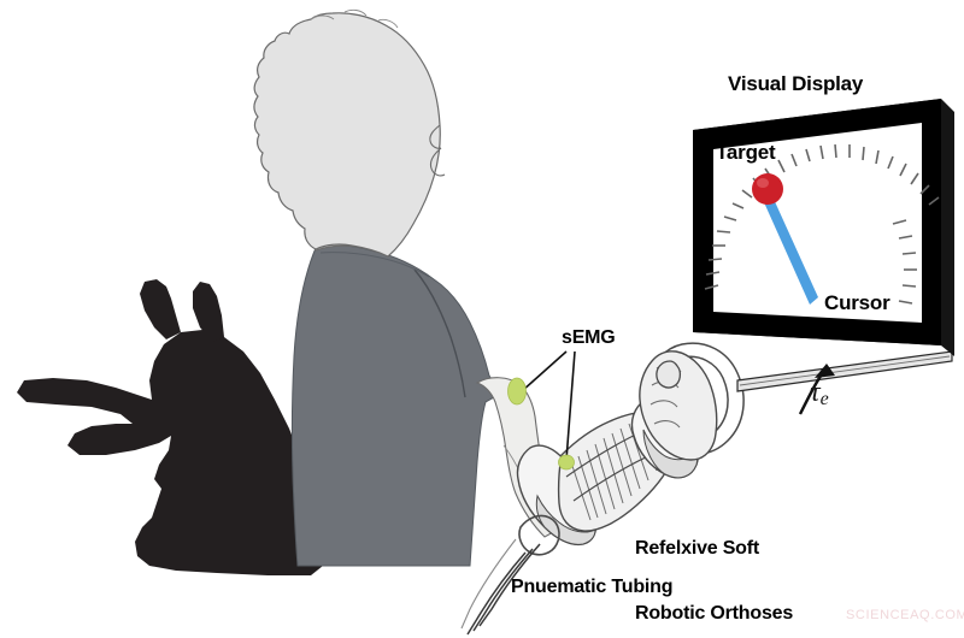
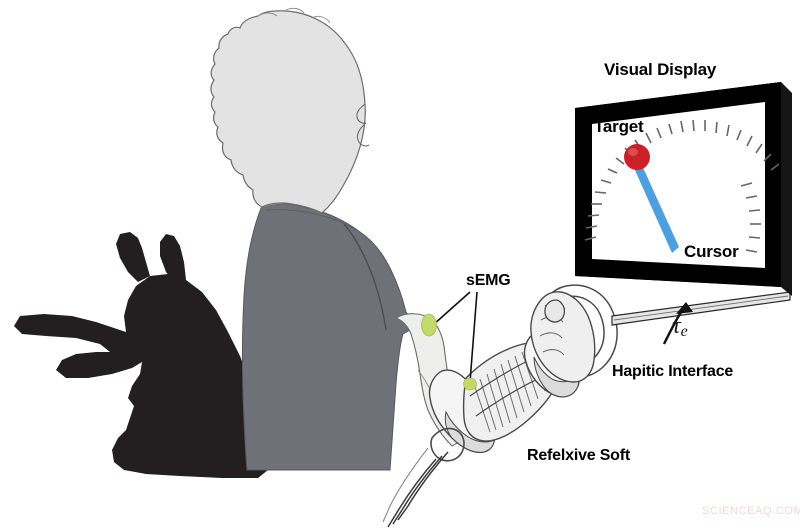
  Visual Display
  Target
  Cursor
  sEMG
+ Hapitic Interface
  Refelxive Soft
- Robotic Orthoses
- Pnuematic Tubing
  τe
  SCIENCEAQ.COM
